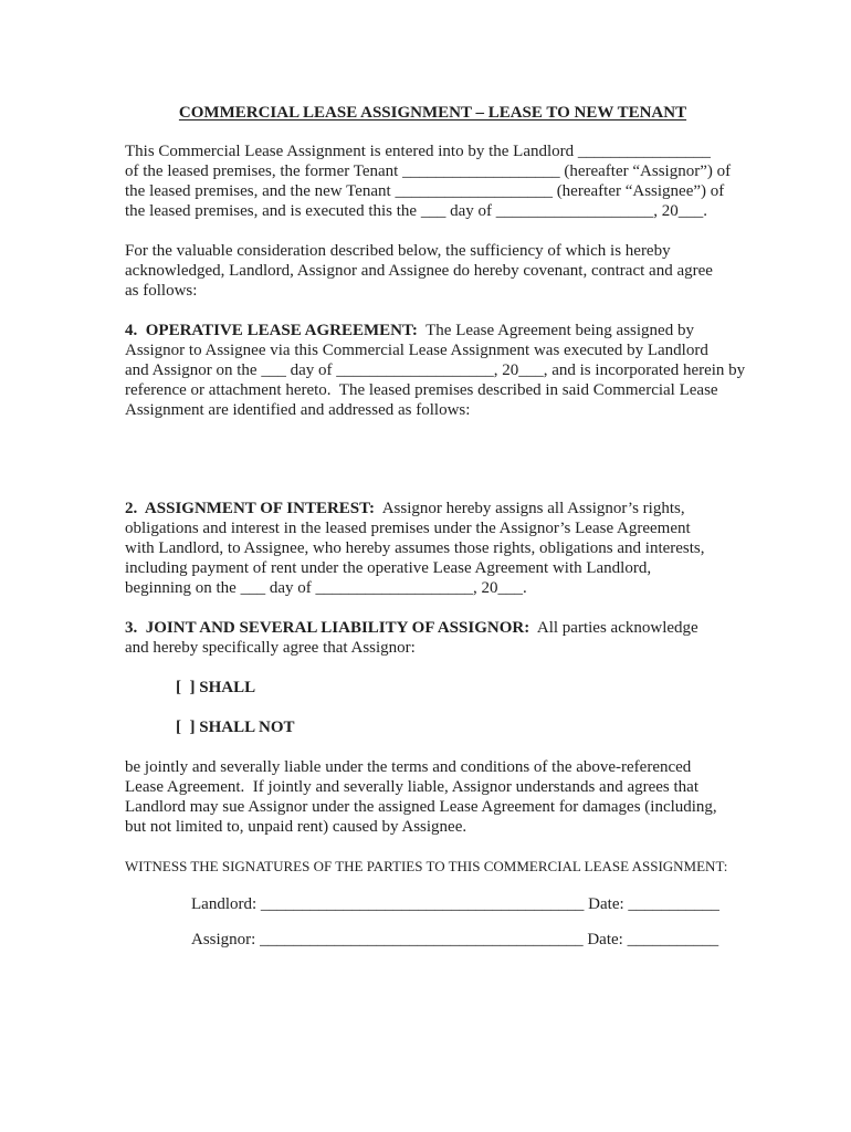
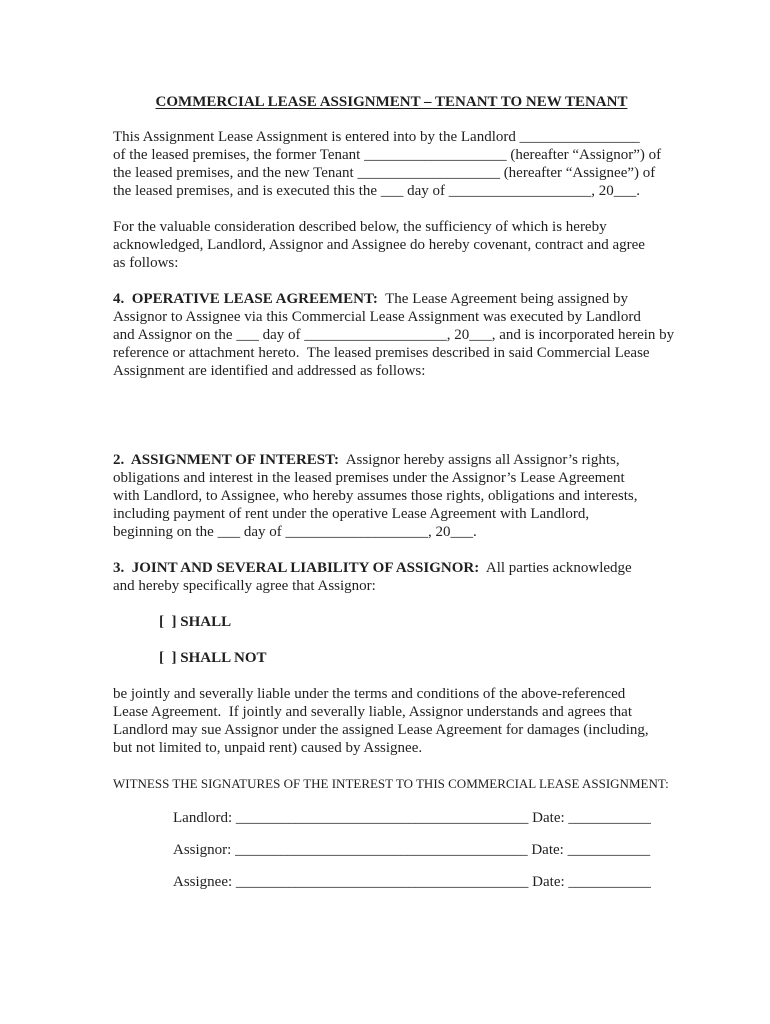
- COMMERCIAL LEASE ASSIGNMENT – LEASE TO NEW TENANT
+ COMMERCIAL LEASE ASSIGNMENT – TENANT TO NEW TENANT
- This Commercial Lease Assignment is entered into by the Landlord ________________
+ This Assignment Lease Assignment is entered into by the Landlord ________________
  of the leased premises, the former Tenant ___________________ (hereafter “Assignor”) of
  the leased premises, and the new Tenant ___________________ (hereafter “Assignee”) of
  the leased premises, and is executed this the ___ day of ___________________, 20___.
  For the valuable consideration described below, the sufficiency of which is hereby
  acknowledged, Landlord, Assignor and Assignee do hereby covenant, contract and agree
  as follows:
  4. OPERATIVE LEASE AGREEMENT: The Lease Agreement being assigned by
  Assignor to Assignee via this Commercial Lease Assignment was executed by Landlord
  and Assignor on the ___ day of ___________________, 20___, and is incorporated herein by
  reference or attachment hereto. The leased premises described in said Commercial Lease
  Assignment are identified and addressed as follows:
  2. ASSIGNMENT OF INTEREST: Assignor hereby assigns all Assignor’s rights,
  obligations and interest in the leased premises under the Assignor’s Lease Agreement
  with Landlord, to Assignee, who hereby assumes those rights, obligations and interests,
  including payment of rent under the operative Lease Agreement with Landlord,
  beginning on the ___ day of ___________________, 20___.
  3. JOINT AND SEVERAL LIABILITY OF ASSIGNOR: All parties acknowledge
  and hereby specifically agree that Assignor:
  [ ] SHALL
  [ ] SHALL NOT
  be jointly and severally liable under the terms and conditions of the above-referenced
  Lease Agreement. If jointly and severally liable, Assignor understands and agrees that
  Landlord may sue Assignor under the assigned Lease Agreement for damages (including,
  but not limited to, unpaid rent) caused by Assignee.
- WITNESS THE SIGNATURES OF THE PARTIES TO THIS COMMERCIAL LEASE ASSIGNMENT:
+ WITNESS THE SIGNATURES OF THE INTEREST TO THIS COMMERCIAL LEASE ASSIGNMENT:
  Landlord: _______________________________________ Date: ___________
  Assignor: _______________________________________ Date: ___________
+ Assignee: _______________________________________ Date: ___________
